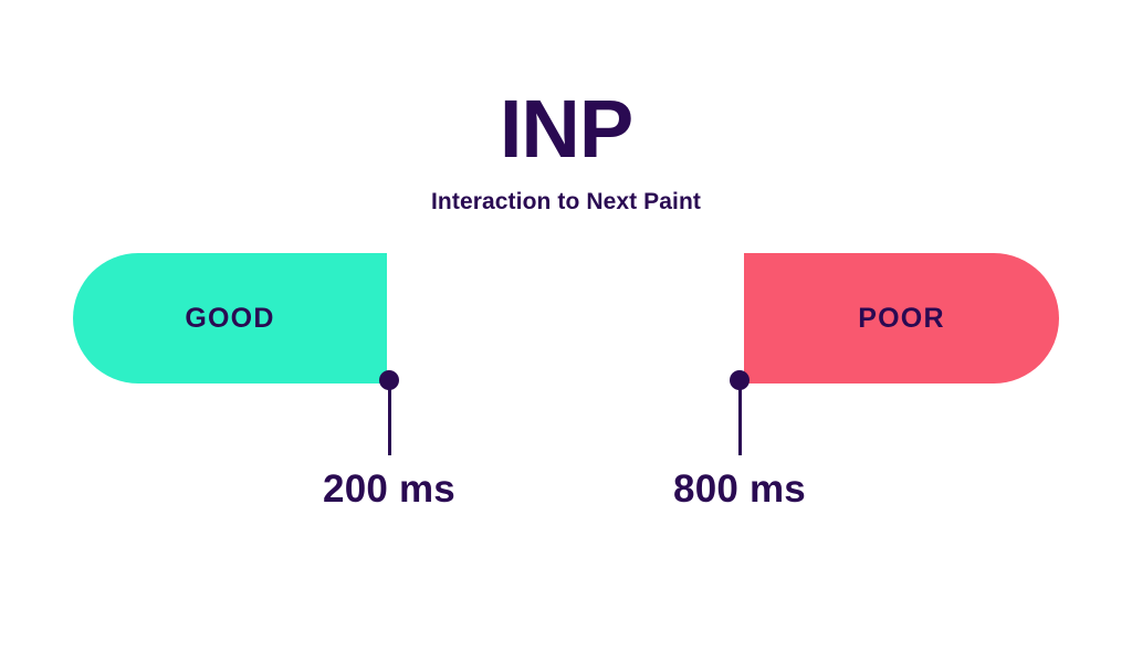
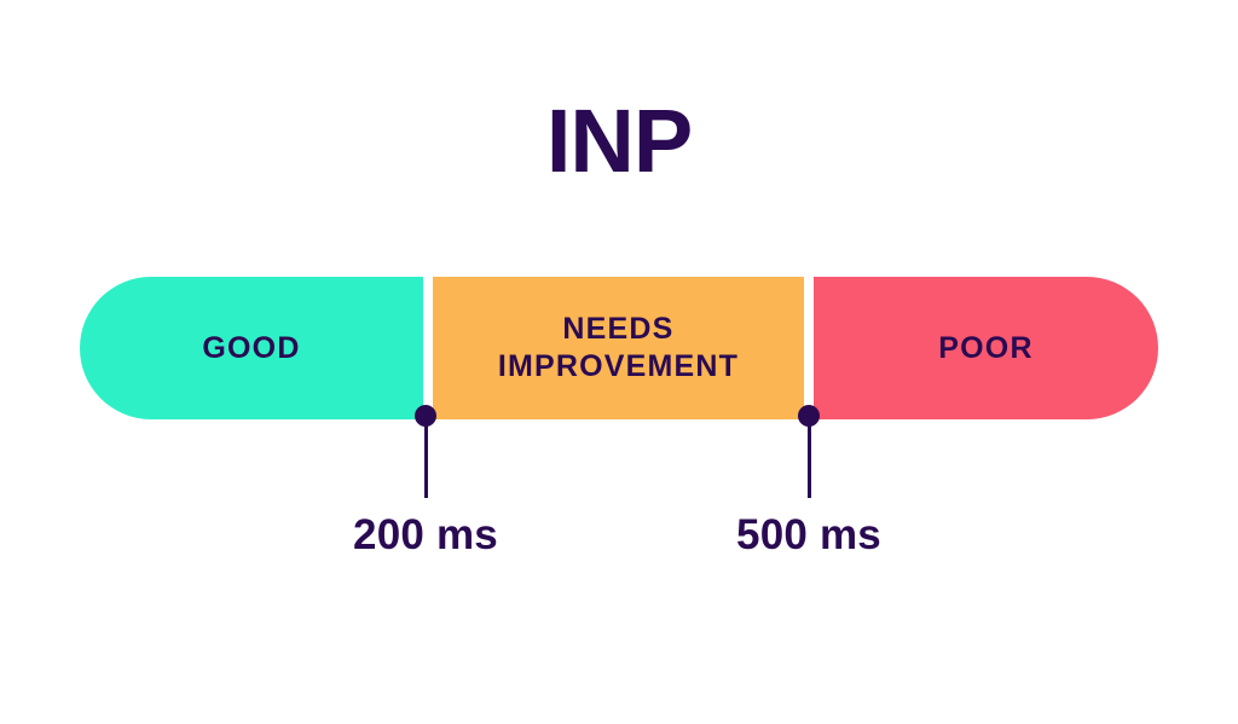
  INP
- Interaction to Next Paint
  GOOD
+ NEEDS
+ IMPROVEMENT
  POOR
  200 ms
- 800 ms
+ 500 ms
